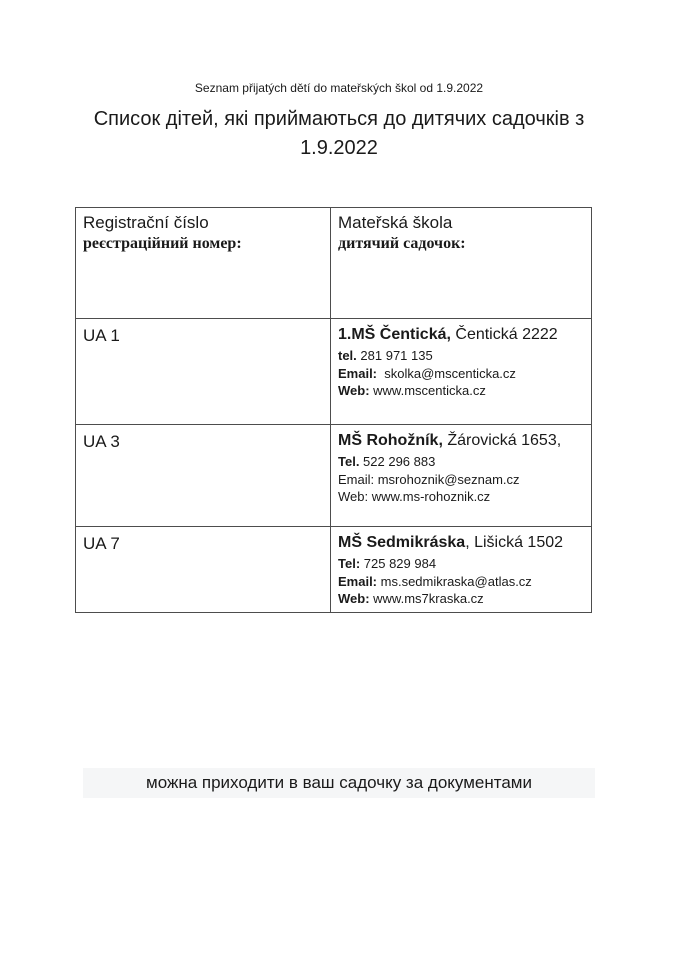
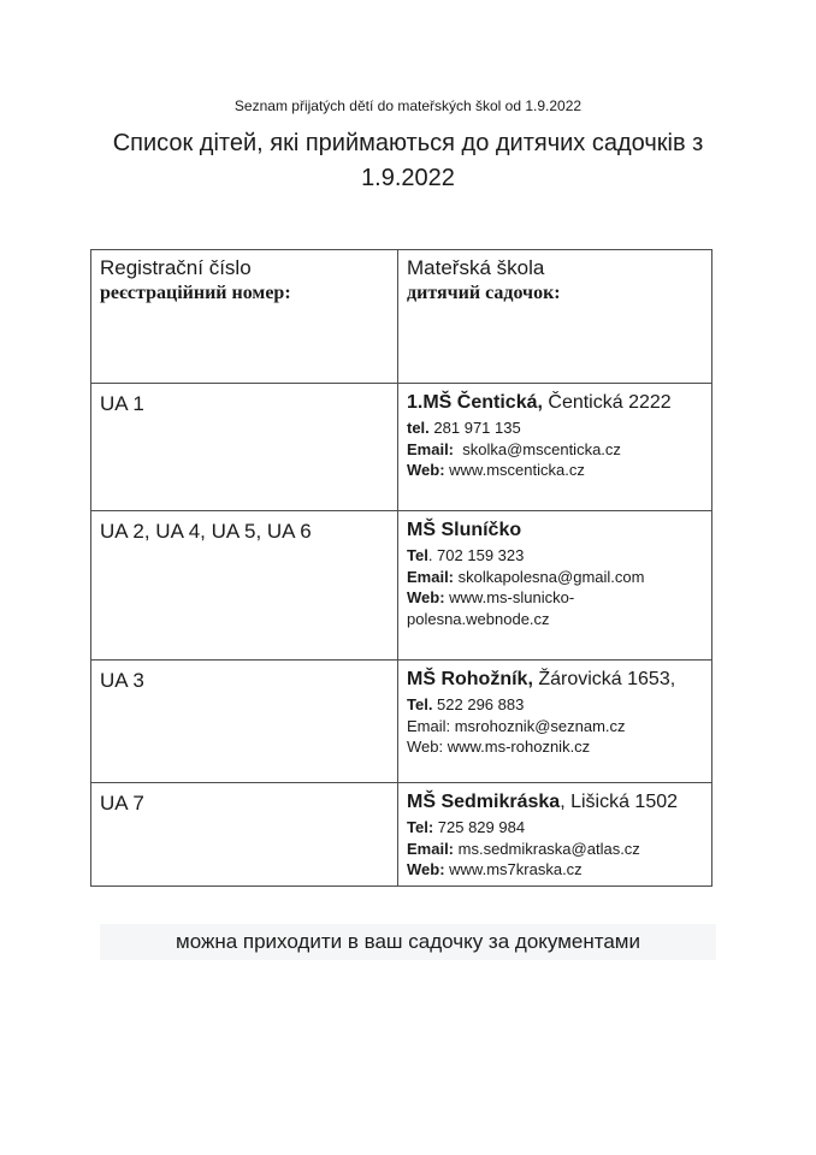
  Seznam přijatých dětí do mateřských škol od 1.9.2022
  Список дітей, які приймаються до дитячих садочків з
  1.9.2022
  Registrační číslo реєстраційний номер:	Mateřská škola дитячий садочок:
  UA 1	1.MŠ Čentická, Čentická 2222 tel. 281 971 135 Email: skolka@mscenticka.cz Web: www.mscenticka.cz
+ UA 2, UA 4, UA 5, UA 6	MŠ Sluníčko Tel. 702 159 323 Email: skolkapolesna@gmail.com Web: www.ms-slunicko-polesna.webnode.cz
  UA 3	MŠ Rohožník, Žárovická 1653, Tel. 522 296 883 Email: msrohoznik@seznam.cz Web: www.ms-rohoznik.cz
  UA 7	MŠ Sedmikráska, Lišická 1502 Tel: 725 829 984 Email: ms.sedmikraska@atlas.cz Web: www.ms7kraska.cz
  можна приходити в ваш садочку за документами
